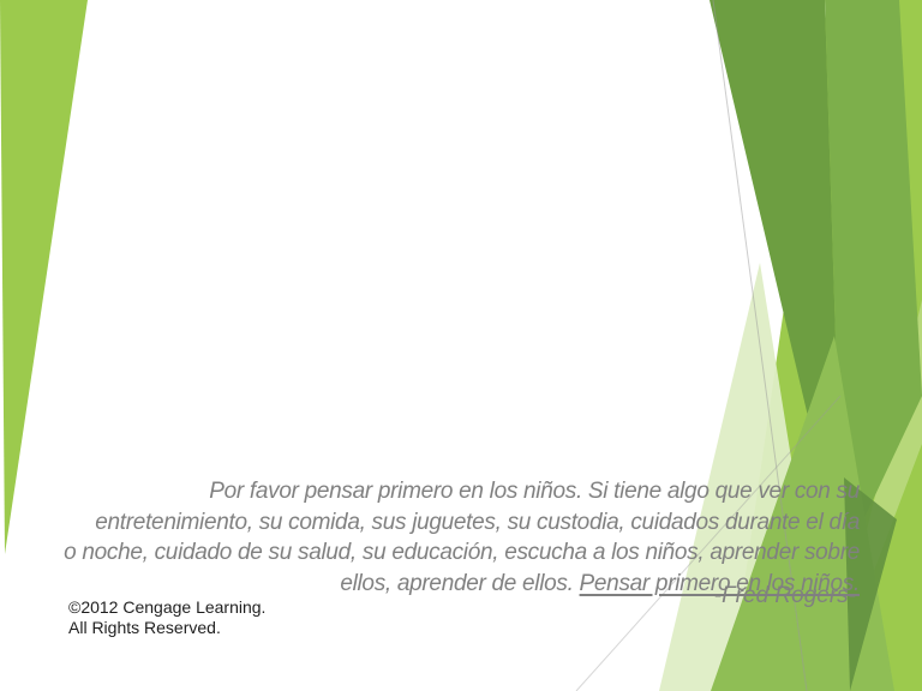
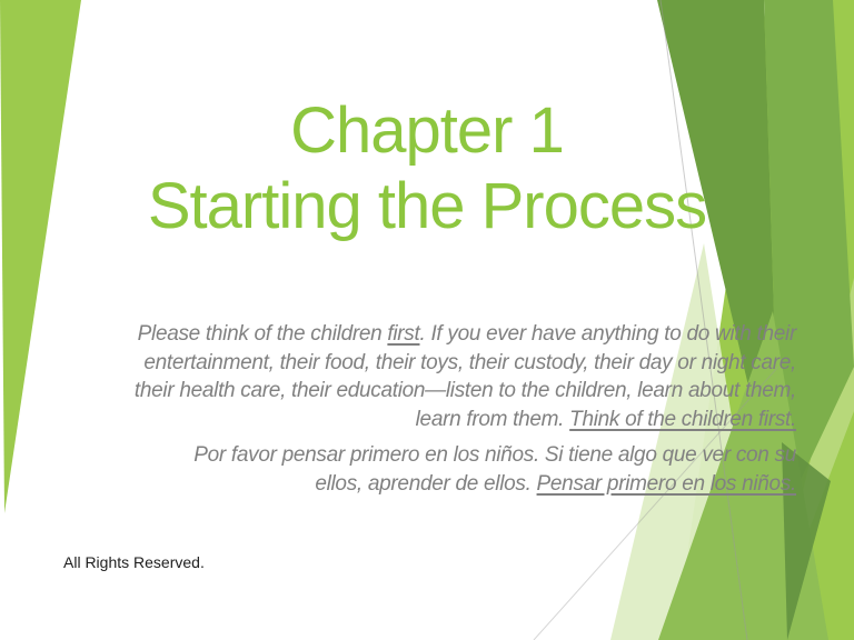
+ Chapter 1
+ Starting the Process
+ Please think of the children first. If you ever have anything to do with their
+ entertainment, their food, their toys, their custody, their day or night care,
+ their health care, their education—listen to the children, learn about them,
+ learn from them. Think of the children first.
  Por favor pensar primero en los niños. Si tiene algo que ver con su
- entretenimiento, su comida, sus juguetes, su custodia, cuidados durante el día
- o noche, cuidado de su salud, su educación, escucha a los niños, aprender sobre
  ellos, aprender de ellos. Pensar primero en los niños.
- -Fred Rogers-
- ©2012 Cengage Learning.
  All Rights Reserved.
